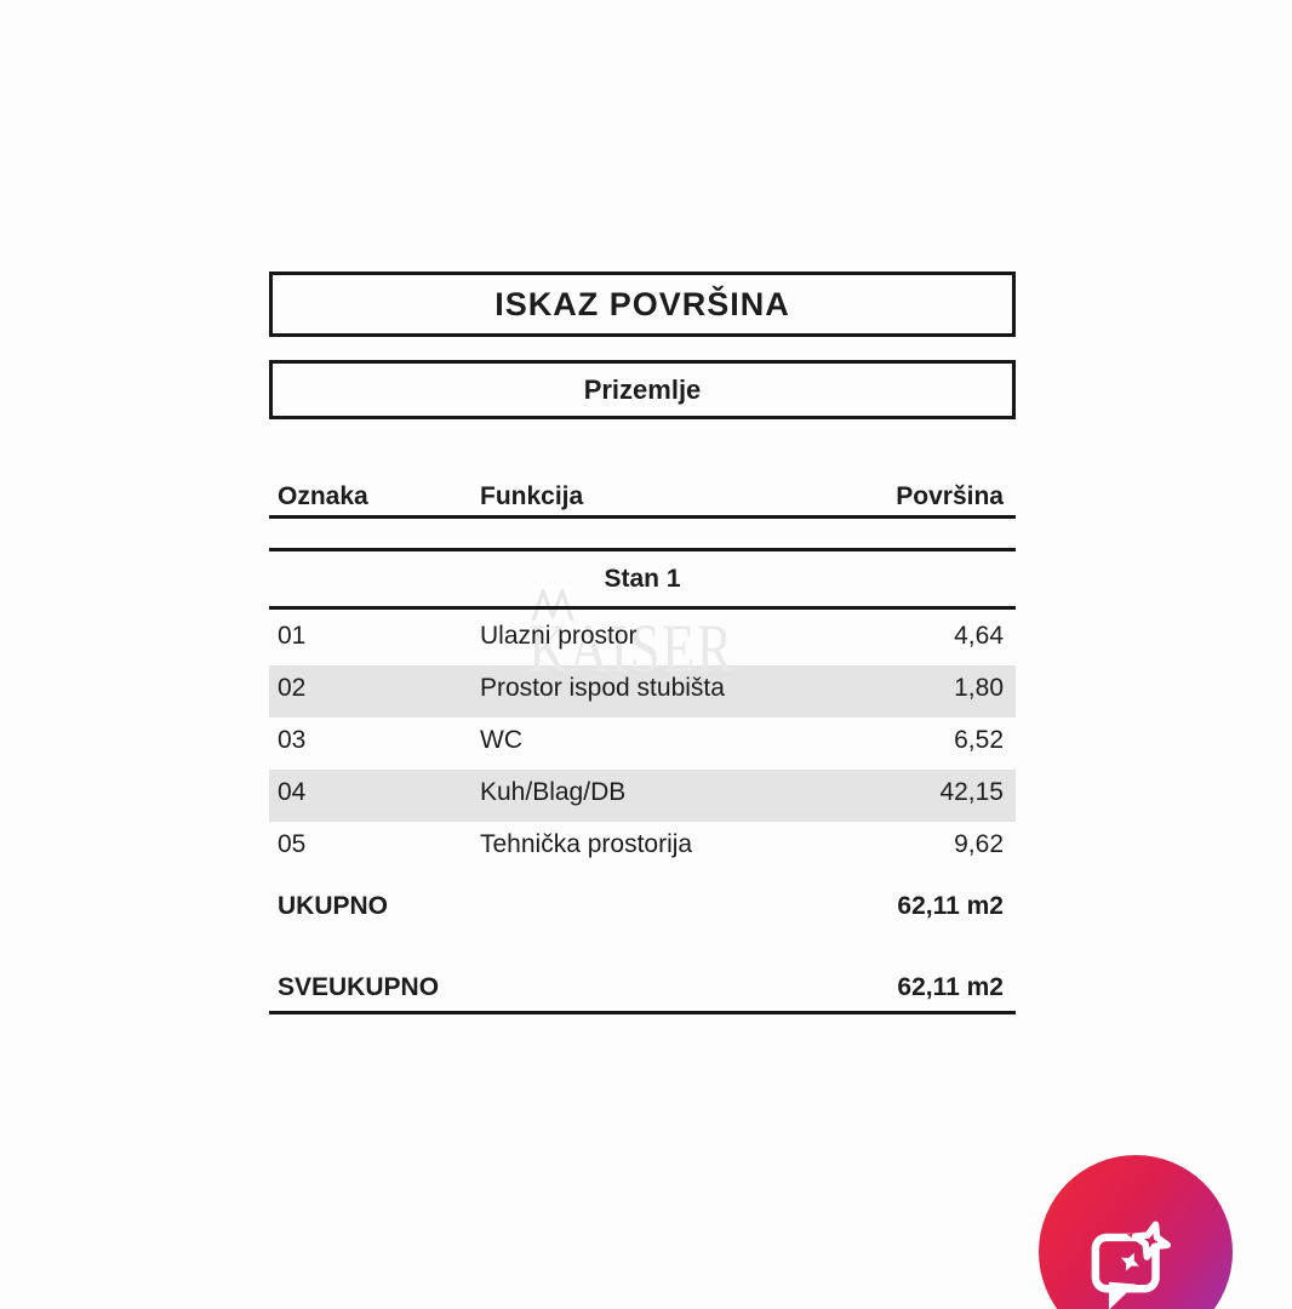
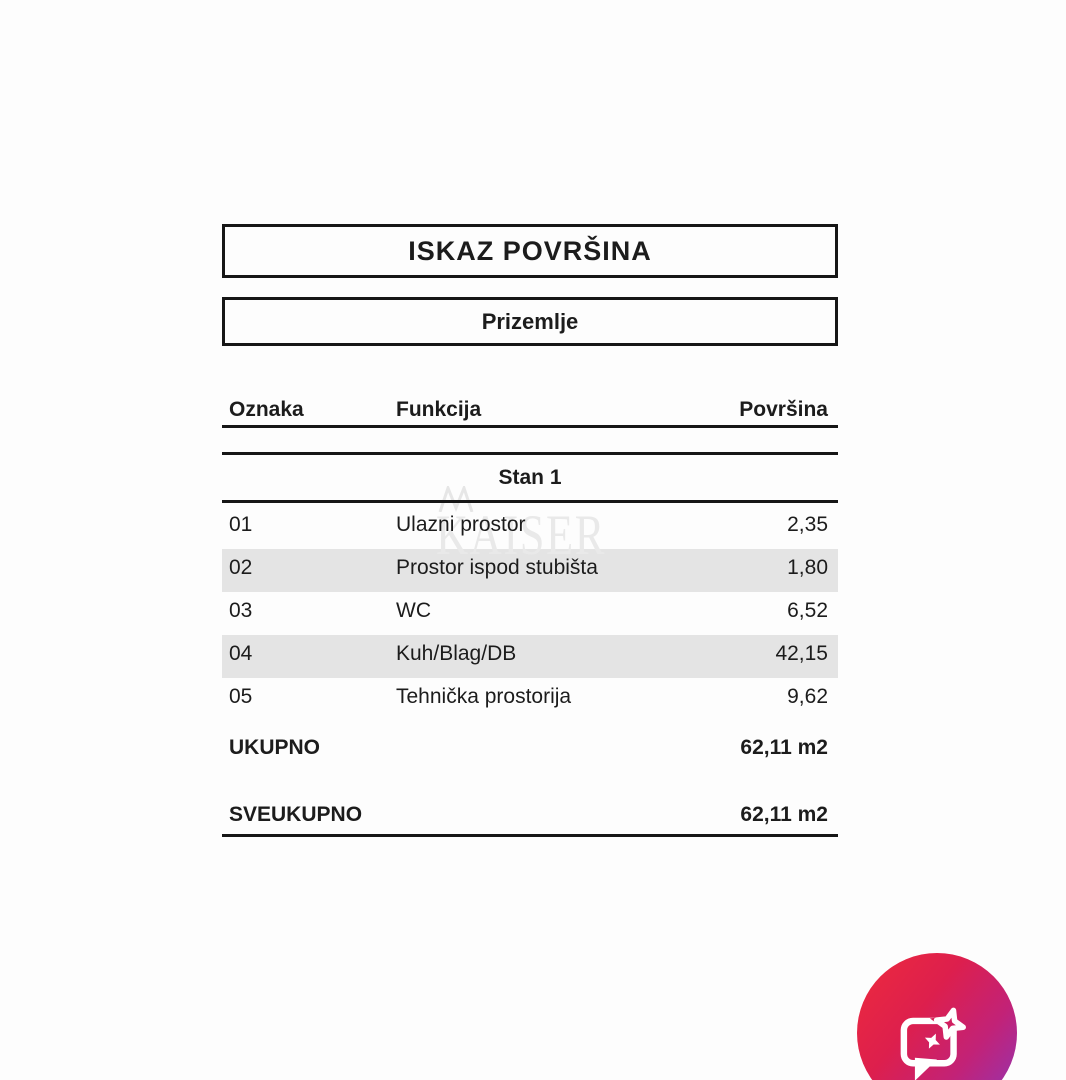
  KAISER
  ISKAZ POVRŠINA
  Prizemlje
  Oznaka
  Funkcija
  Površina
  Stan 1
  01
  Ulazni prostor
- 4,64
+ 2,35
  02
  Prostor ispod stubišta
  1,80
  03
  WC
  6,52
  04
  Kuh/Blag/DB
  42,15
  05
  Tehnička prostorija
  9,62
  UKUPNO
  62,11 m2
  SVEUKUPNO
  62,11 m2
